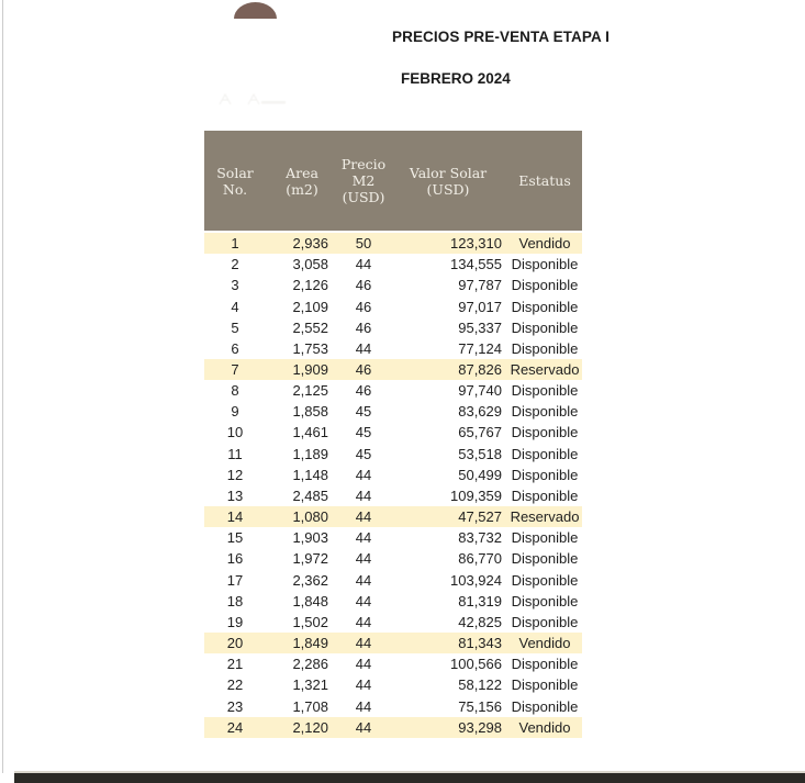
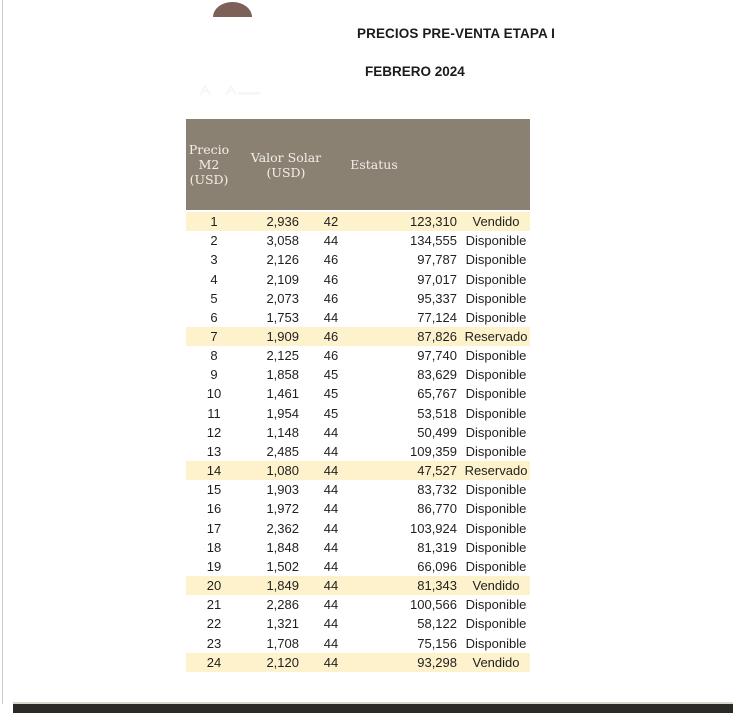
  PRECIOS PRE-VENTA ETAPA I
  FEBRERO 2024
- Solar
- No.
- Area
- (m2)
  Precio
  M2
  (USD)
  Valor Solar
  (USD)
  Estatus
  1
  2,936
- 50
+ 42
  123,310
  Vendido
  2
  3,058
  44
  134,555
  Disponible
  3
  2,126
  46
  97,787
  Disponible
  4
  2,109
  46
  97,017
  Disponible
  5
- 2,552
+ 2,073
  46
  95,337
  Disponible
  6
  1,753
  44
  77,124
  Disponible
  7
  1,909
  46
  87,826
  Reservado
  8
  2,125
  46
  97,740
  Disponible
  9
  1,858
  45
  83,629
  Disponible
  10
  1,461
  45
  65,767
  Disponible
  11
- 1,189
+ 1,954
  45
  53,518
  Disponible
  12
  1,148
  44
  50,499
  Disponible
  13
  2,485
  44
  109,359
  Disponible
  14
  1,080
  44
  47,527
  Reservado
  15
  1,903
  44
  83,732
  Disponible
  16
  1,972
  44
  86,770
  Disponible
  17
  2,362
  44
  103,924
  Disponible
  18
  1,848
  44
  81,319
  Disponible
  19
  1,502
  44
- 42,825
+ 66,096
  Disponible
  20
  1,849
  44
  81,343
  Vendido
  21
  2,286
  44
  100,566
  Disponible
  22
  1,321
  44
  58,122
  Disponible
  23
  1,708
  44
  75,156
  Disponible
  24
  2,120
  44
  93,298
  Vendido
